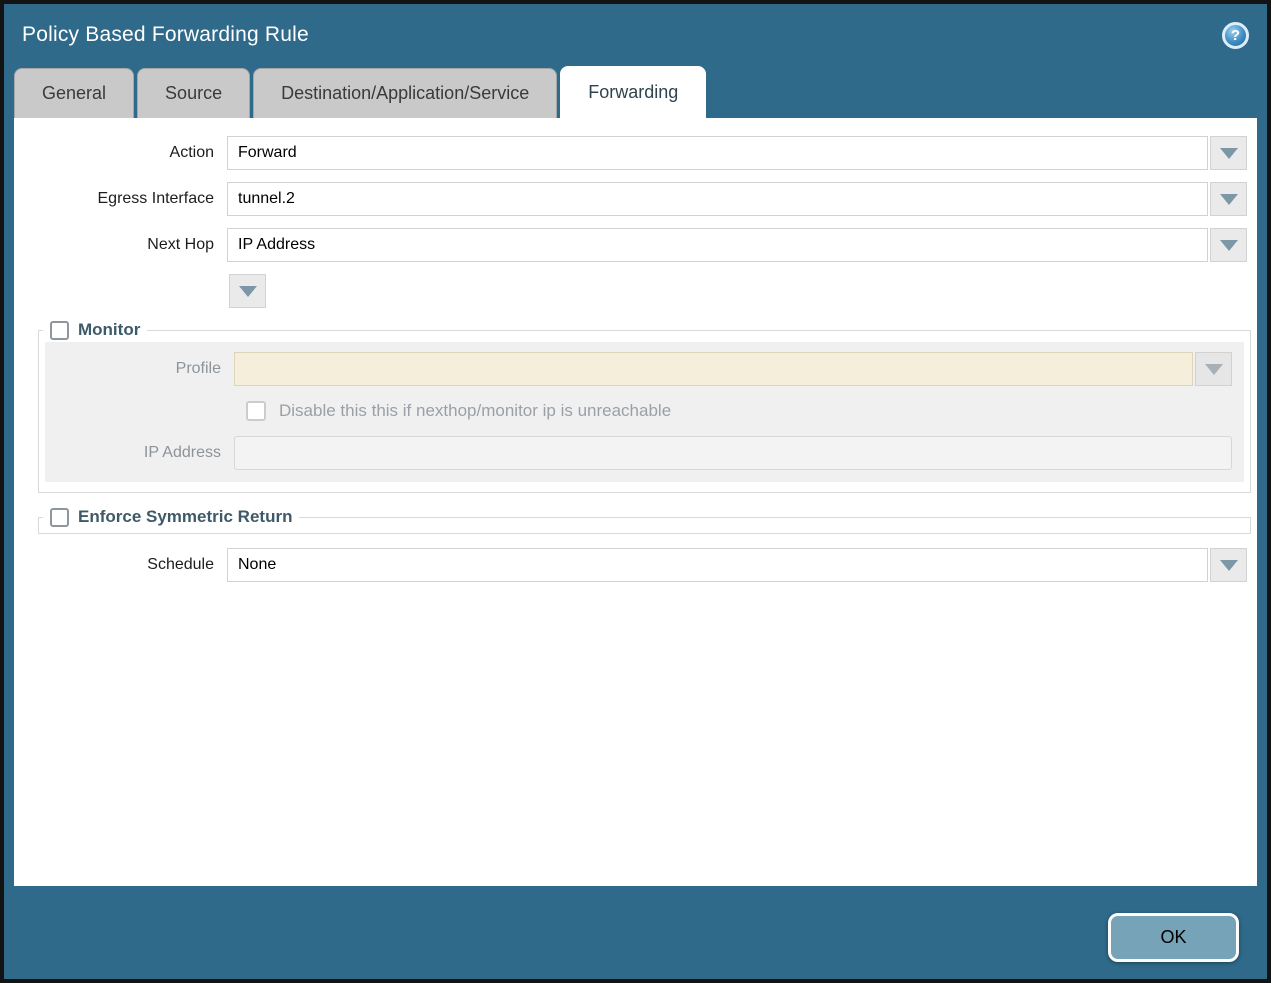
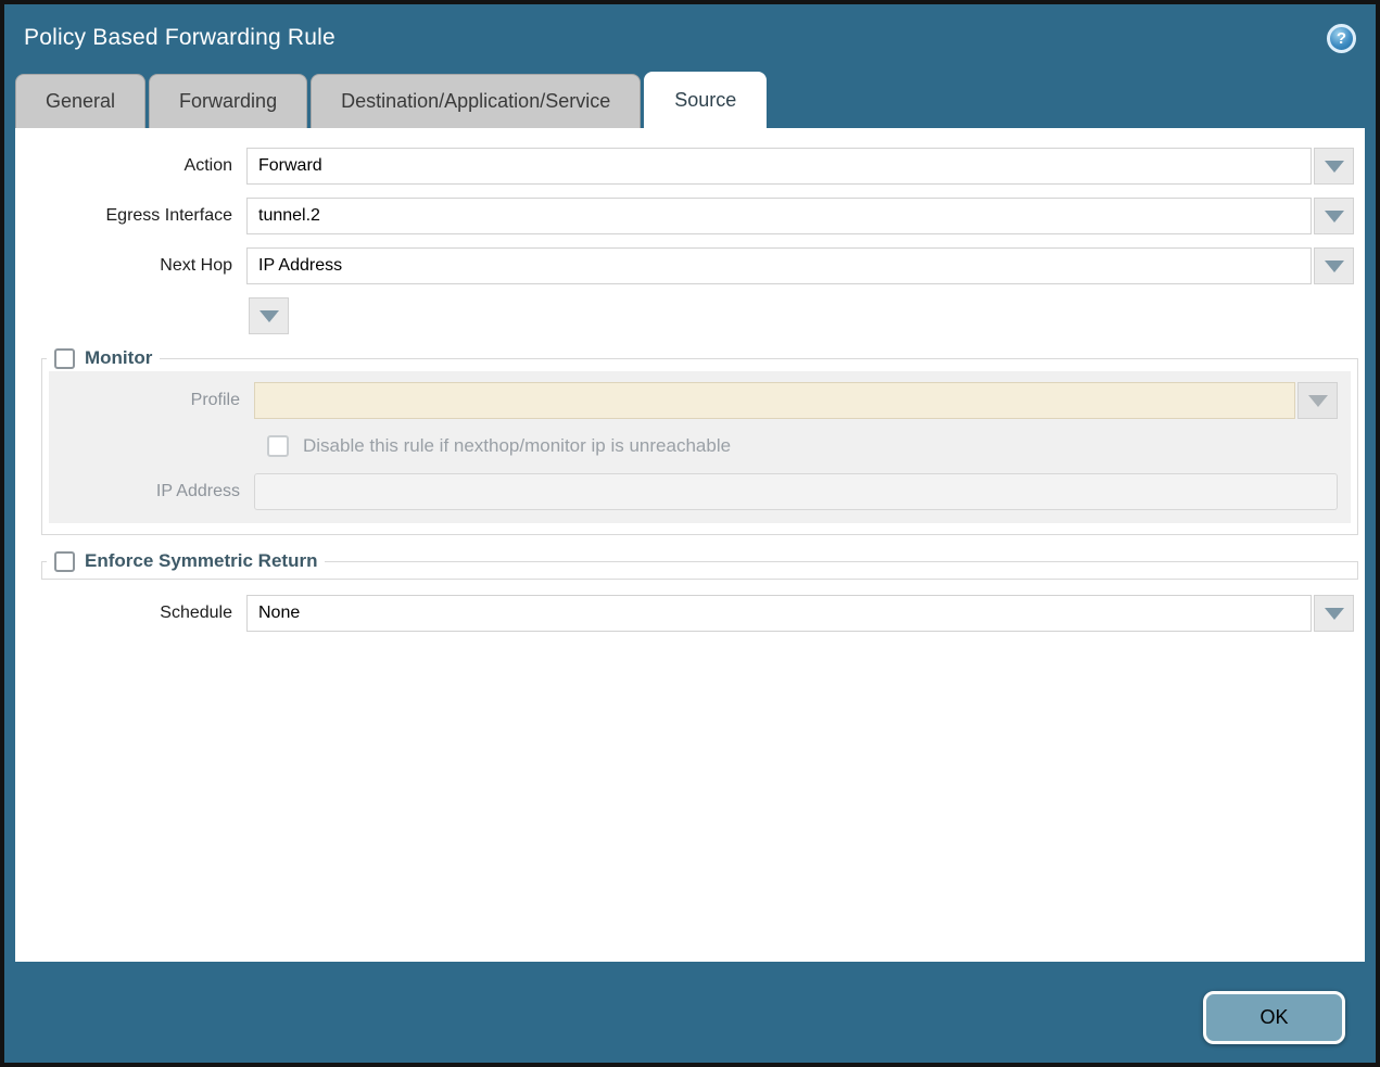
  Policy Based Forwarding Rule
  ?
  General
- Source
+ Forwarding
  Destination/Application/Service
- Forwarding
+ Source
  Action
  Forward
  Egress Interface
  tunnel.2
  Next Hop
  IP Address
  Monitor
  Profile
- Disable this this if nexthop/monitor ip is unreachable
+ Disable this rule if nexthop/monitor ip is unreachable
  IP Address
  Enforce Symmetric Return
  Schedule
  None
  OK
